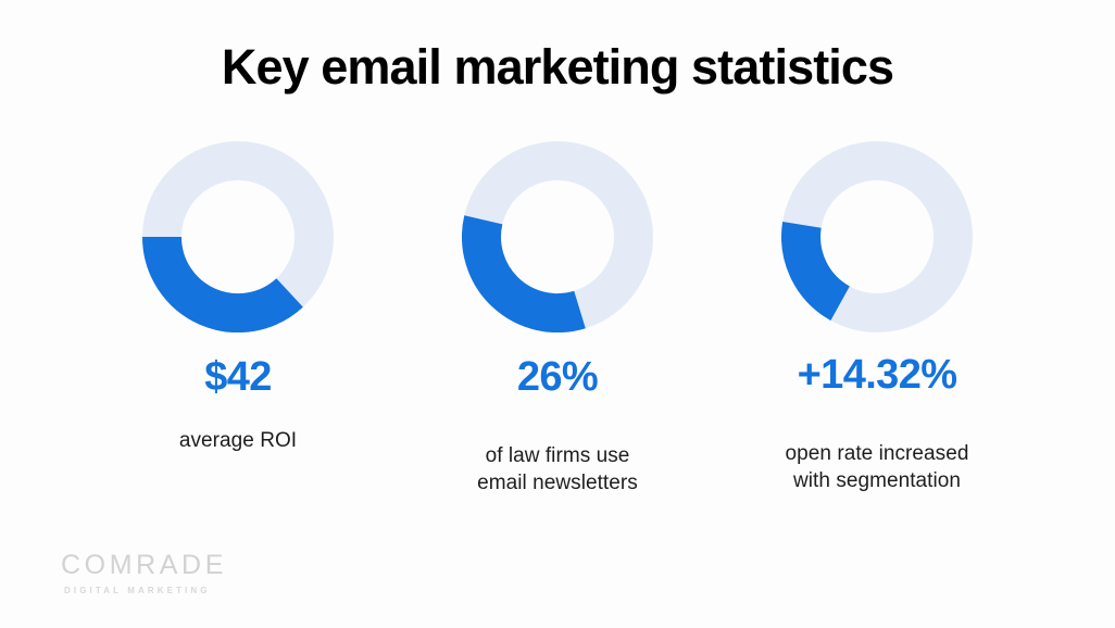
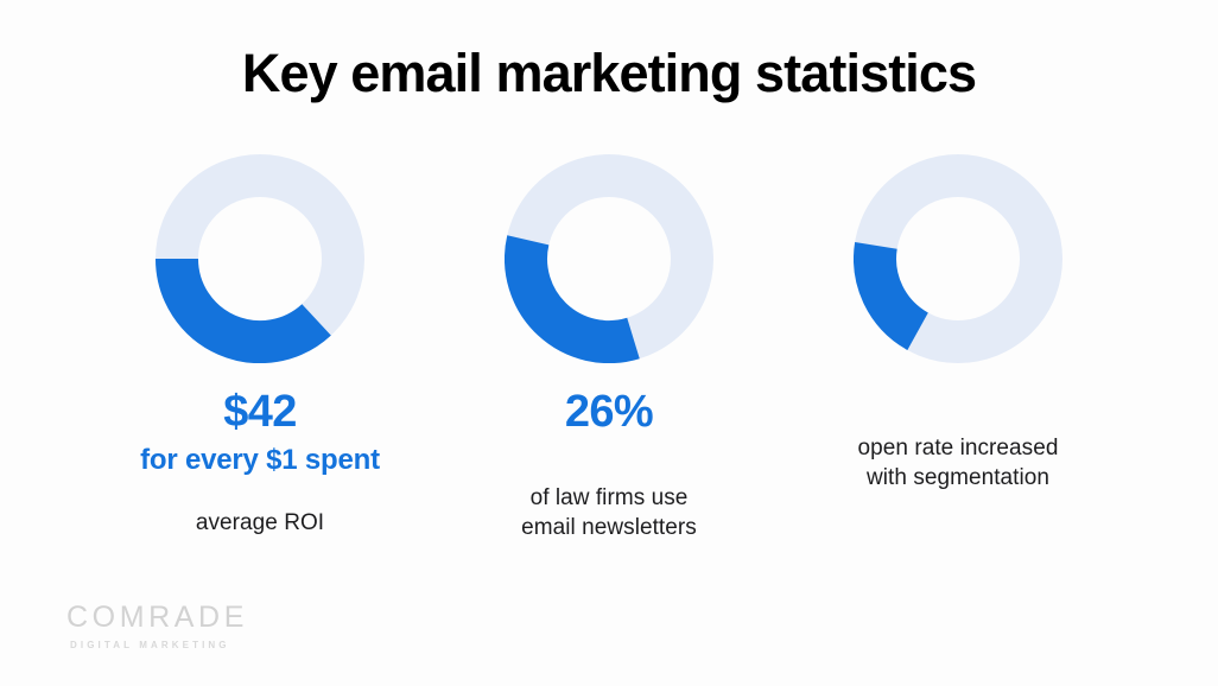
  Key email marketing statistics
  $42
+ for every $1 spent
  average ROI
  26%
  of law firms use
  email newsletters
- +14.32%
  open rate increased
  with segmentation
  COMRADE
  DIGITAL MARKETING
